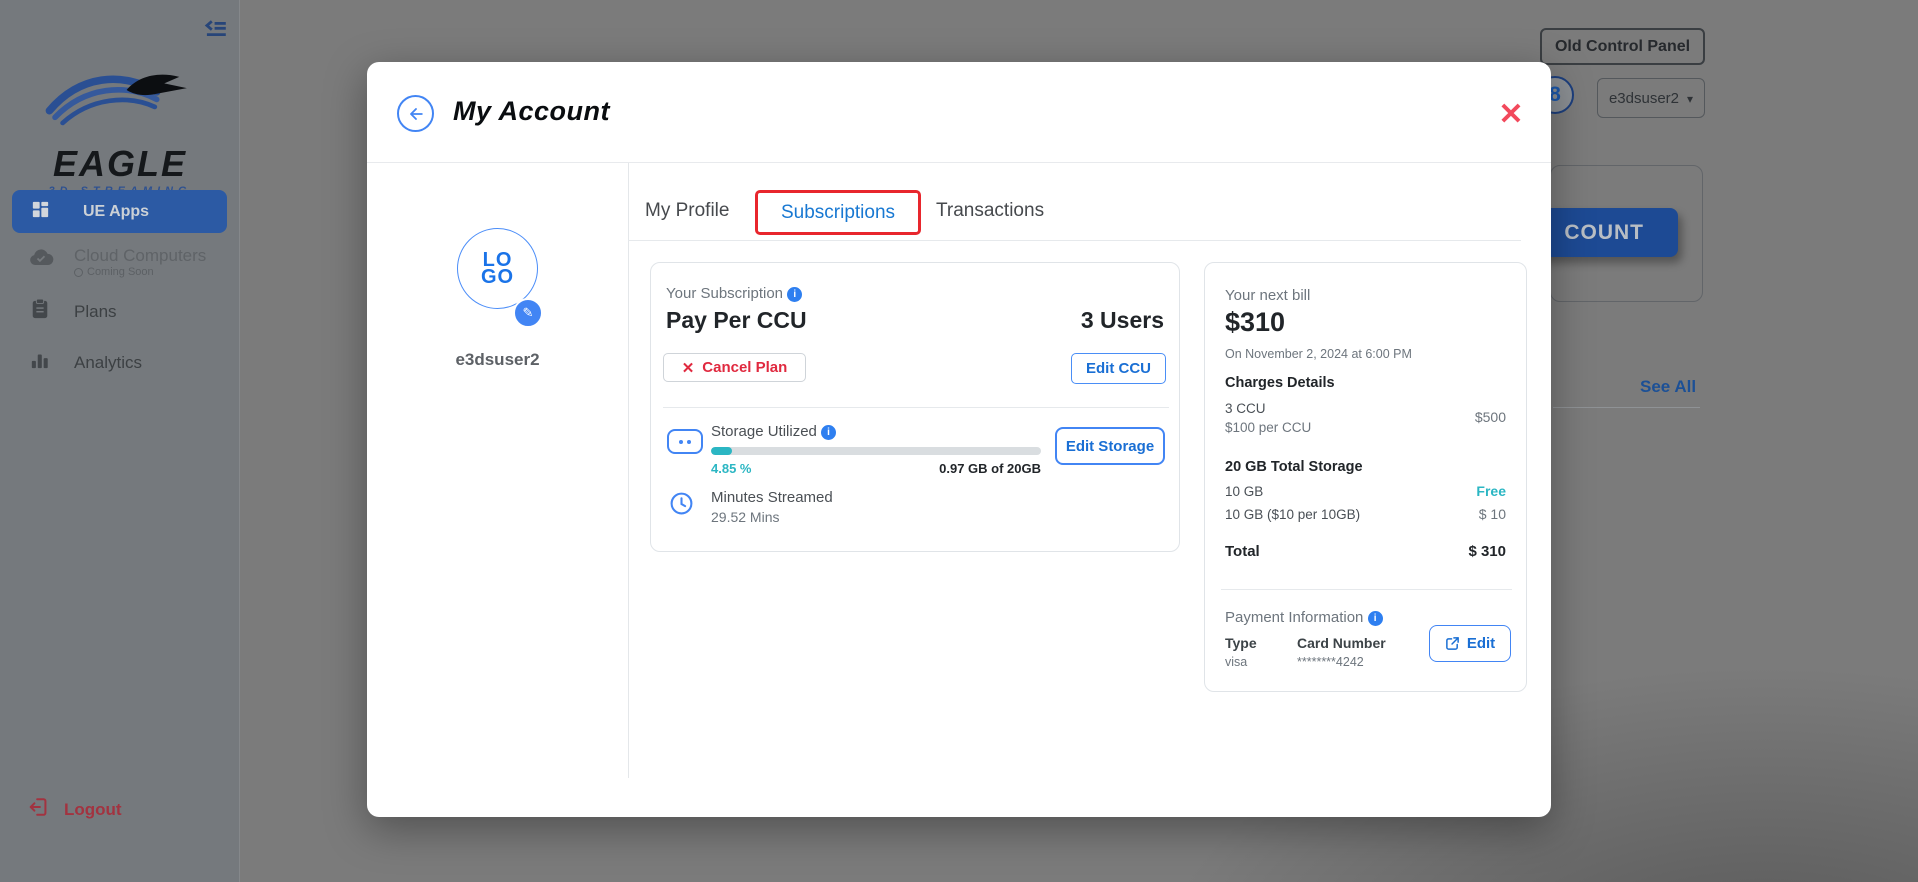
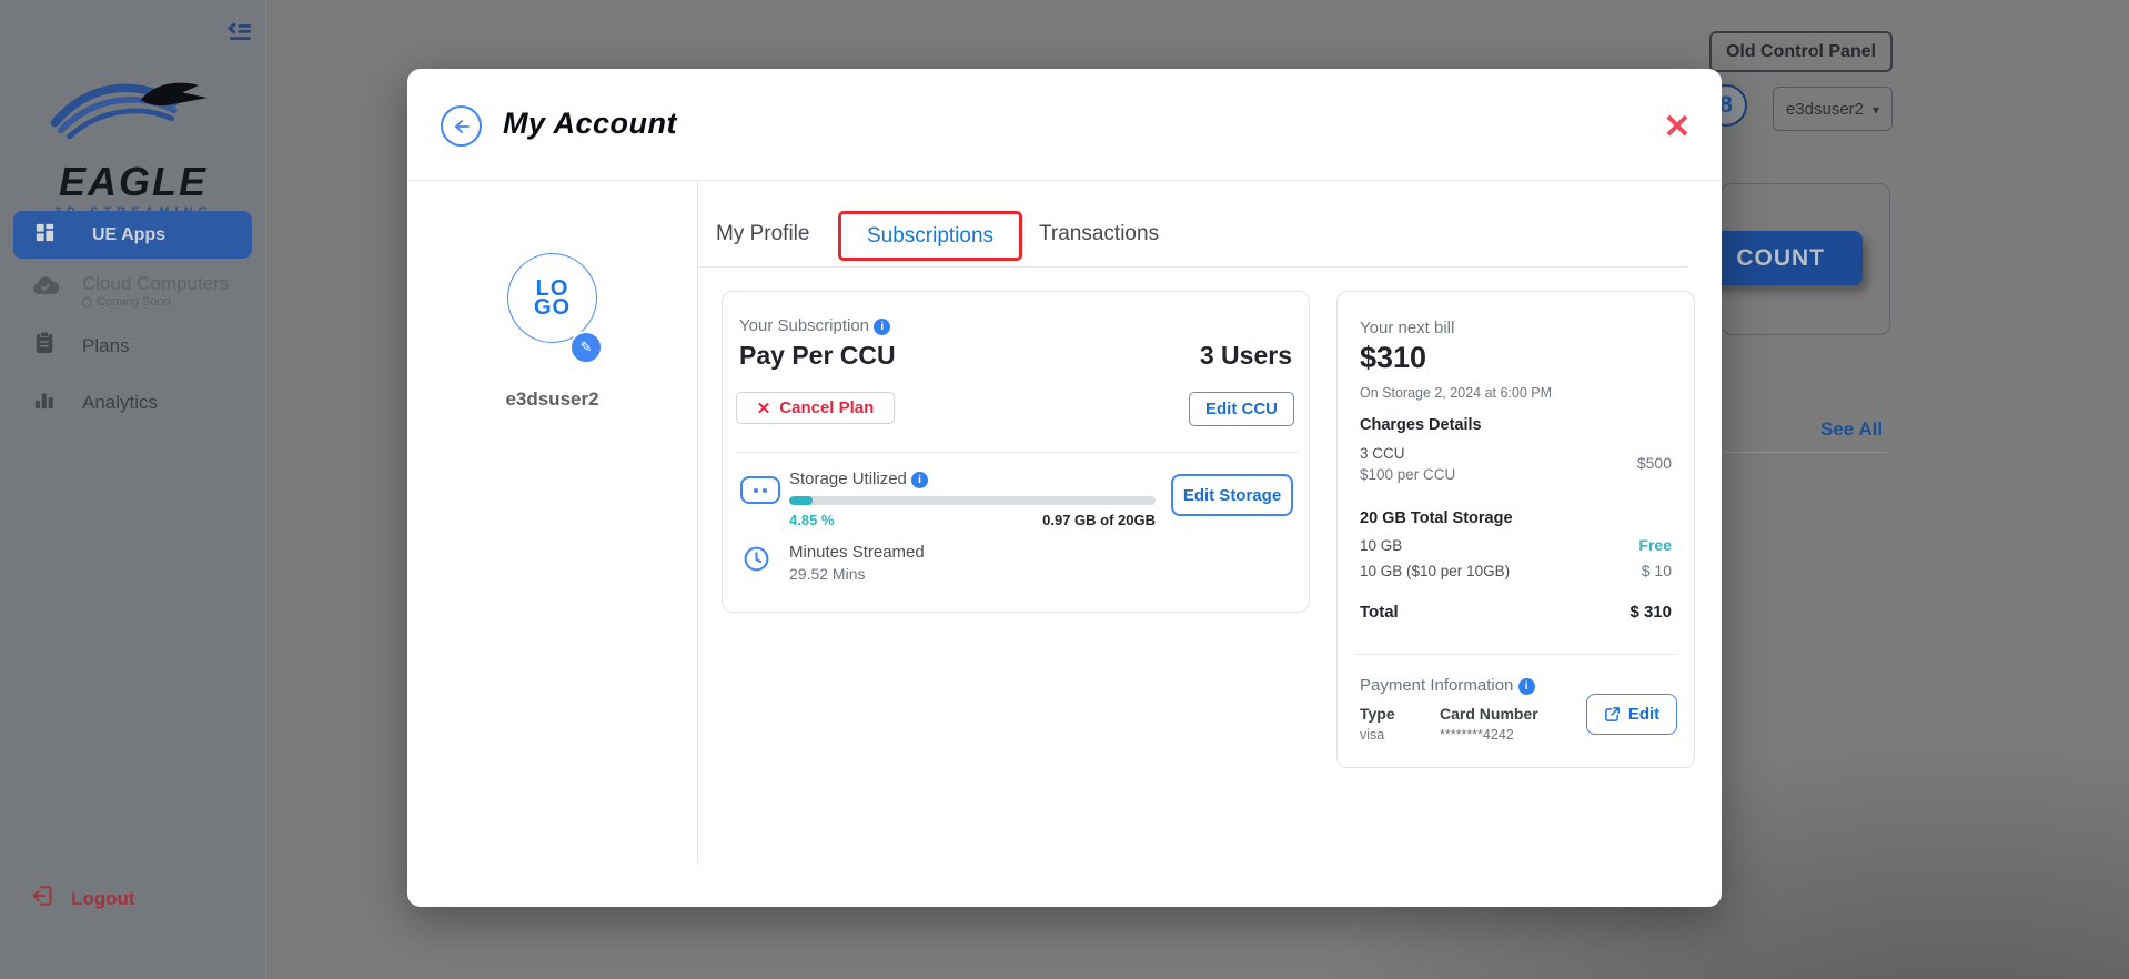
  EAGLE
  UE Apps
  Coming Soon
  Plans
  Analytics
  Logout
  Old Control Panel
  8
  e3dsuser2
  COUNT
  See All
  My Account
  ✕
  LO
  GO
  ✎
  e3dsuser2
  My Profile
  Subscriptions
  Transactions
  Your Subscription
  Pay Per CCU
  3 Users
  ✕
  Cancel Plan
  Edit CCU
  Storage Utilized
  4.85 %
  0.97 GB of 20GB
  Edit Storage
  Minutes Streamed
  29.52 Mins
  Your next bill
  $310
- On November 2, 2024 at 6:00 PM
+ On Storage 2, 2024 at 6:00 PM
  Charges Details
  3 CCU
  $100 per CCU
  $500
  20 GB Total Storage
  10 GB
  Free
  10 GB ($10 per 10GB)
  $ 10
  Total
  $ 310
  Payment Information
  Type
  visa
  Card Number
  ********4242
  Edit
